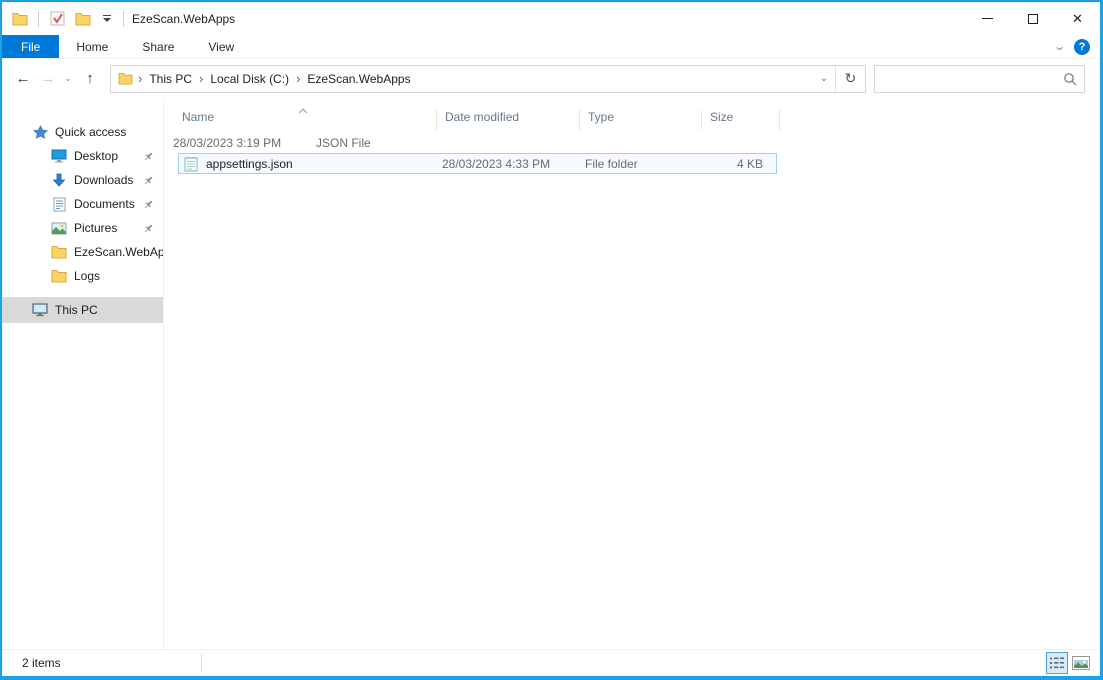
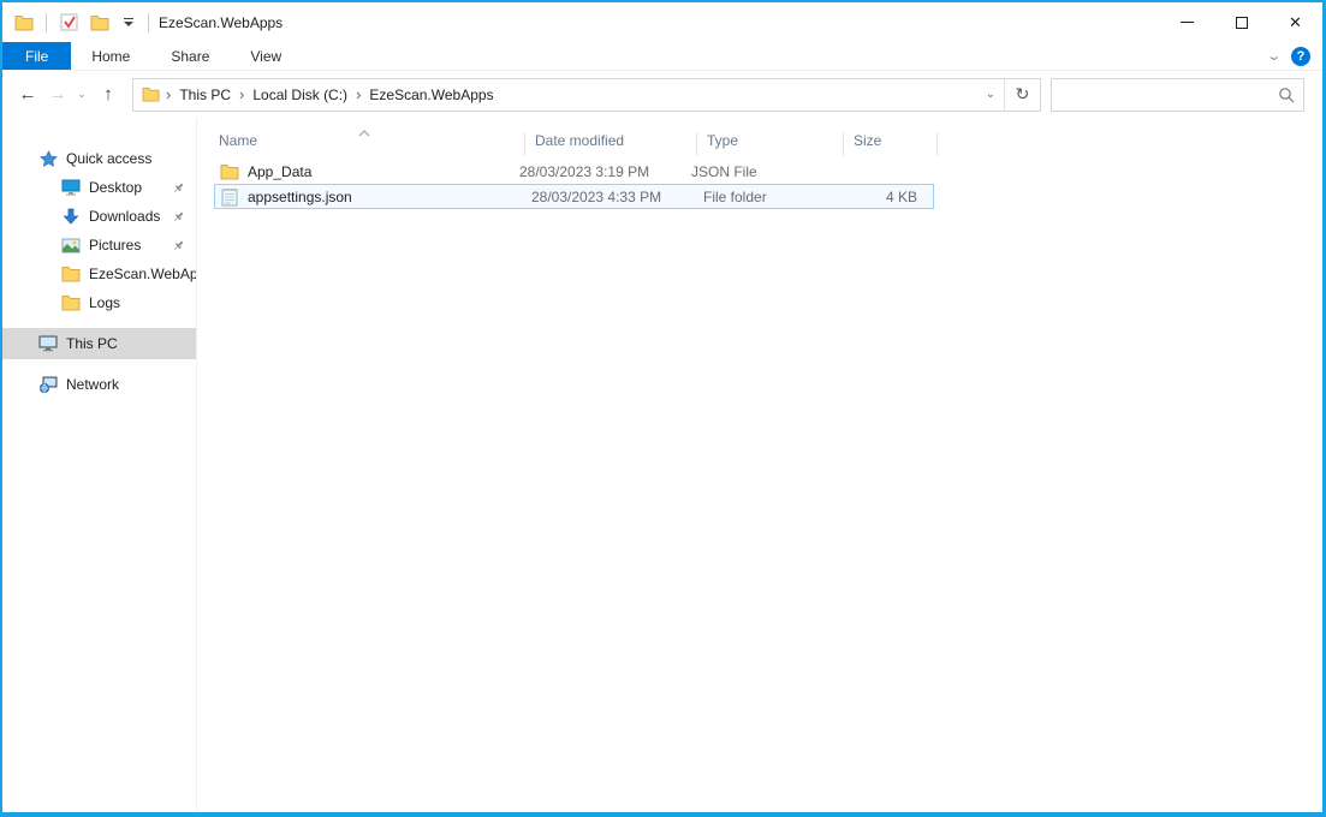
  EzeScan.WebApps
  ✕
  File
  Home
  Share
  View
  ⌄
  ?
  ←
  →
  ⌄
  ↑
  ›
  This PC
  ›
  Local Disk (C:)
  ›
  EzeScan.WebApps
  ⌄
  ↻
  Quick access
  Desktop
  Downloads
- Documents
  Pictures
  EzeScan.WebAp
  Logs
  This PC
+ Network
  Name
  Date modified
  Type
  Size
+ App_Data
  28/03/2023 3:19 PM
  JSON File
  appsettings.json
  28/03/2023 4:33 PM
  File folder
  4 KB
- 2 items
